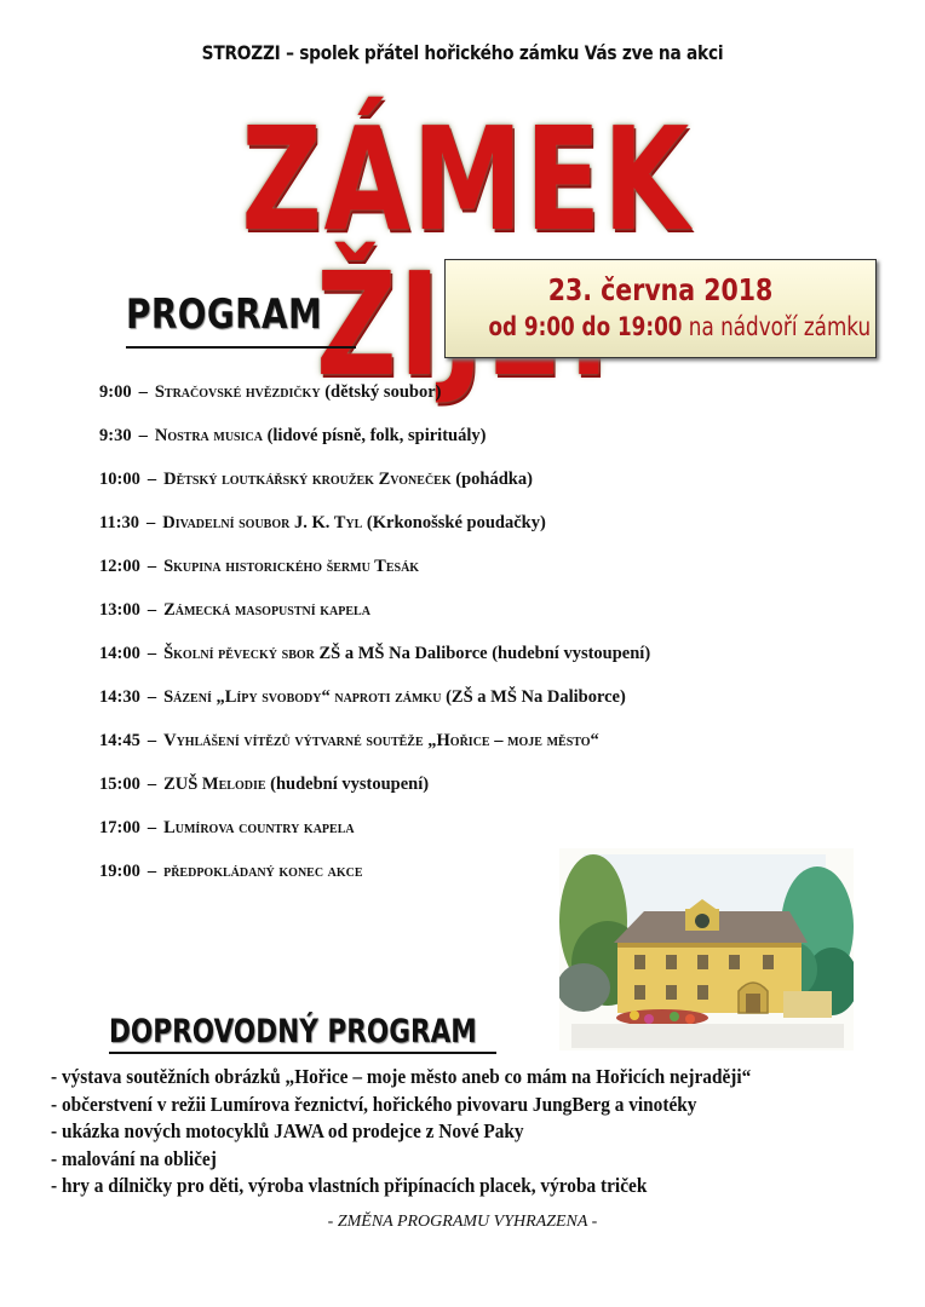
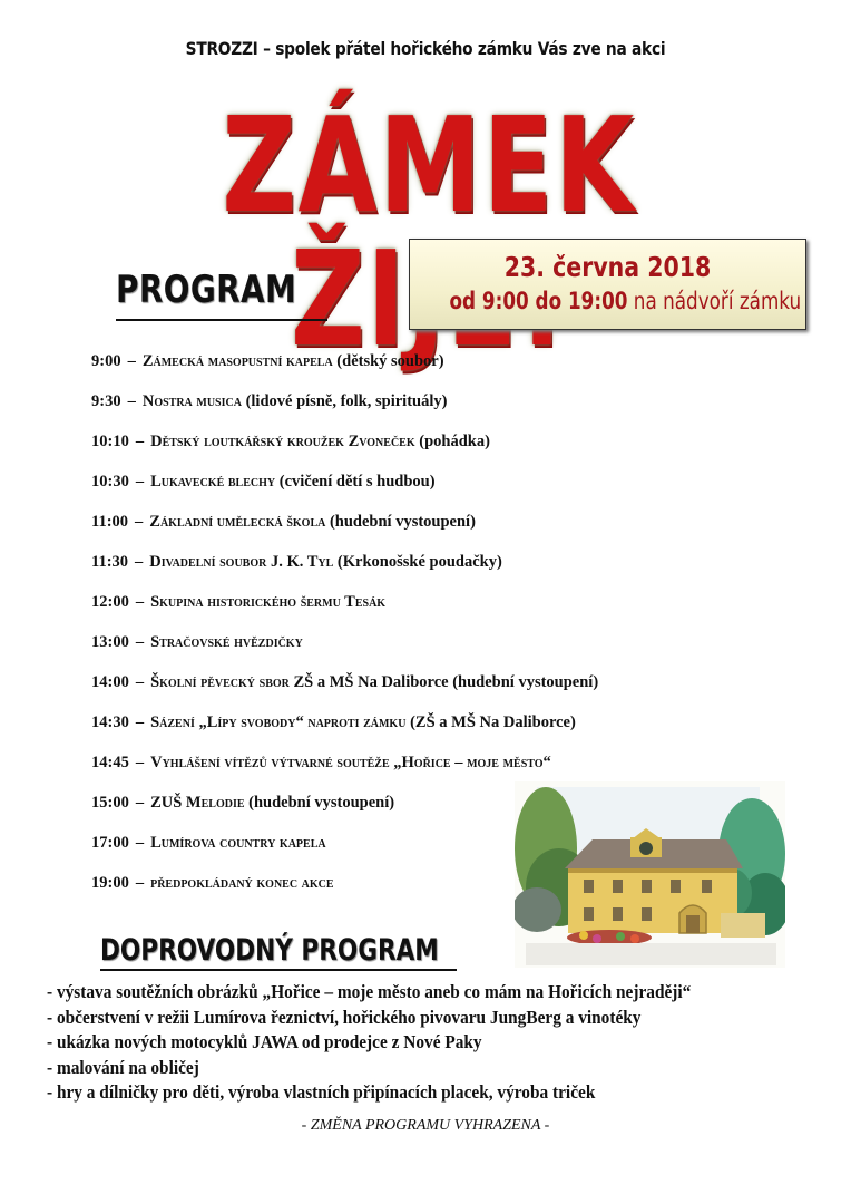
  STROZZI – spolek přátel hořického zámku Vás zve na akci
  ZÁMEK ŽI
  PROGRAM
  23. června 2018
  od 9:00 do 19:00 na nádvoří zámku
- 9:00 – Stračovské hvězdičky (dětský soubor)
+ 9:00 – Zámecká masopustní kapela (dětský soubor)
  9:30 – Nostra musica (lidové písně, folk, spirituály)
- 10:00 – Dětský loutkářský kroužek Zvoneček (pohádka)
+ 10:10 – Dětský loutkářský kroužek Zvoneček (pohádka)
+ 10:30 – Lukavecké blechy (cvičení dětí s hudbou)
+ 11:00 – Základní umělecká škola (hudební vystoupení)
  11:30 – Divadelní soubor J. K. Tyl (Krkonošské poudačky)
  12:00 – Skupina historického šermu Tesák
- 13:00 – Zámecká masopustní kapela
+ 13:00 – Stračovské hvězdičky
  14:00 – Školní pěvecký sbor ZŠ a MŠ Na Daliborce (hudební vystoupení)
  14:30 – Sázení „Lípy svobody“ naproti zámku (ZŠ a MŠ Na Daliborce)
  14:45 – Vyhlášení vítězů výtvarné soutěže „Hořice – moje město“
  15:00 – ZUŠ Melodie (hudební vystoupení)
  17:00 – Lumírova country kapela
  19:00 – předpokládaný konec akce
  DOPROVODNÝ PROGRAM
  - výstava soutěžních obrázků „Hořice – moje město aneb co mám na Hořicích nejraději“
  - občerstvení v režii Lumírova řeznictví, hořického pivovaru JungBerg a vinotéky
  - ukázka nových motocyklů JAWA od prodejce z Nové Paky
  - malování na obličej
  - hry a dílničky pro děti, výroba vlastních připínacích placek, výroba triček
  - ZMĚNA PROGRAMU VYHRAZENA -
